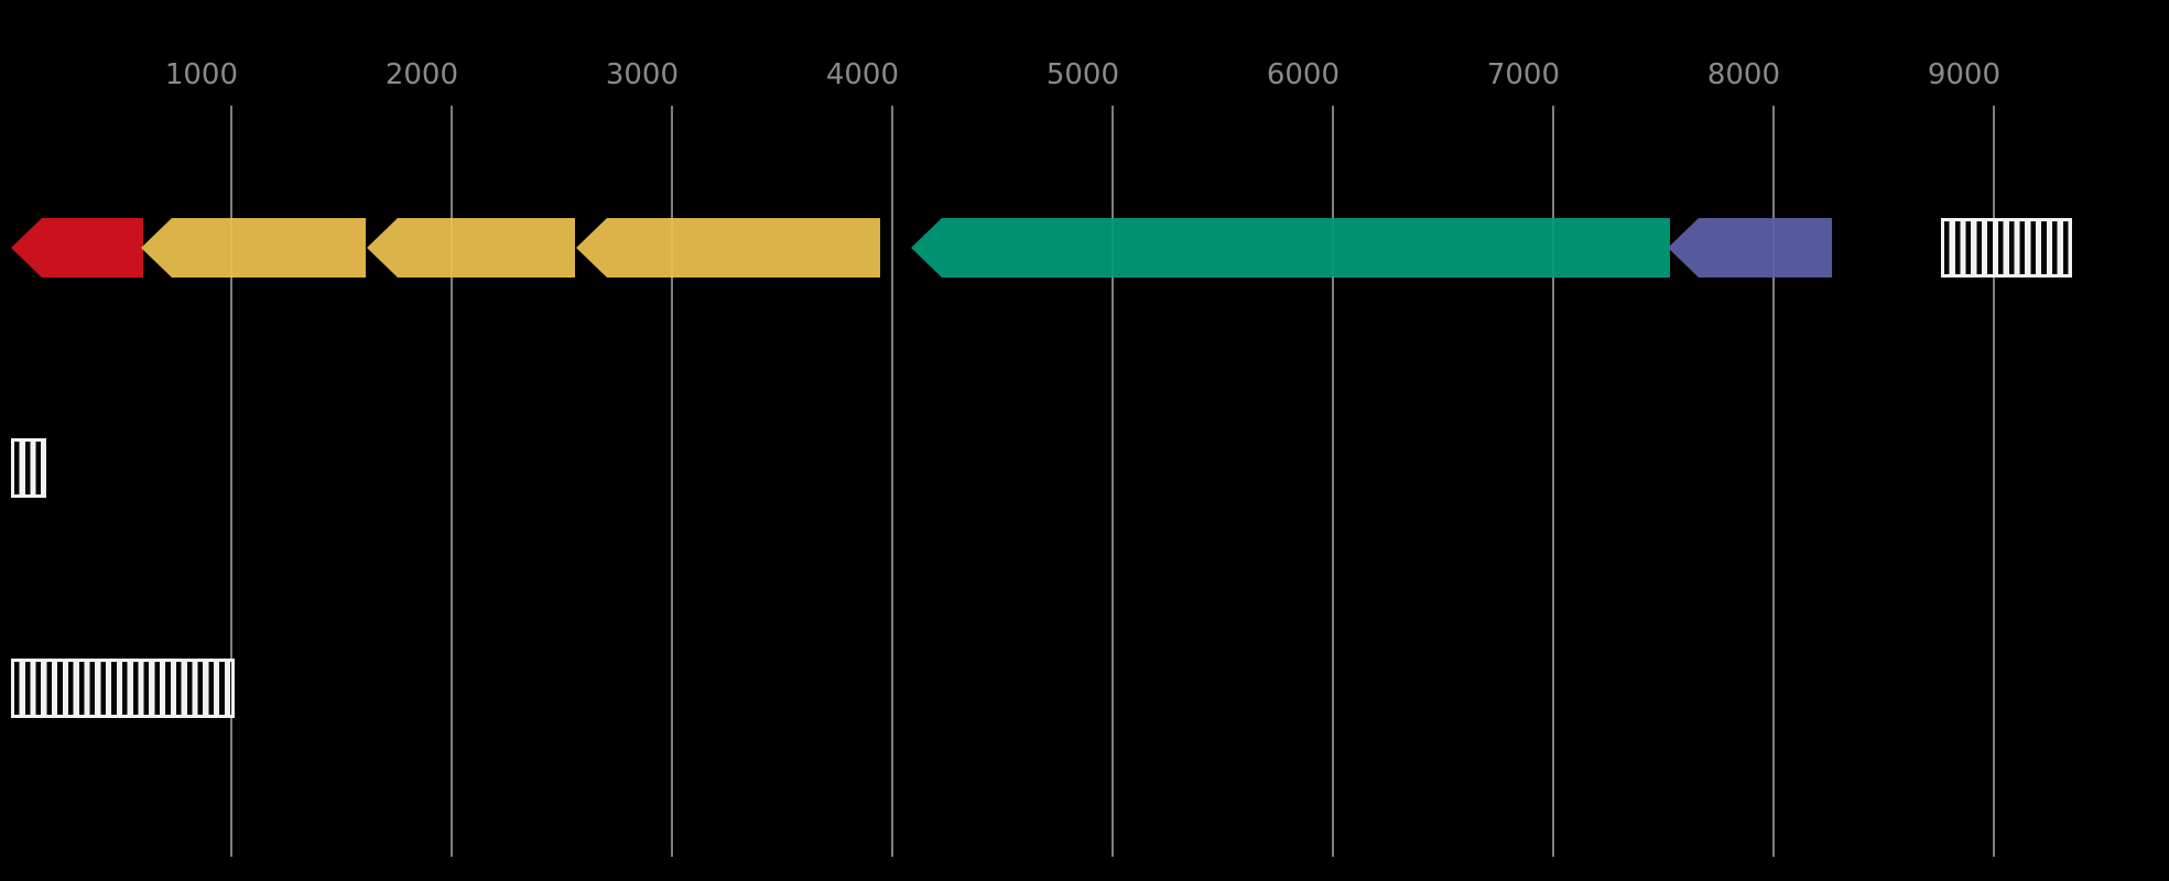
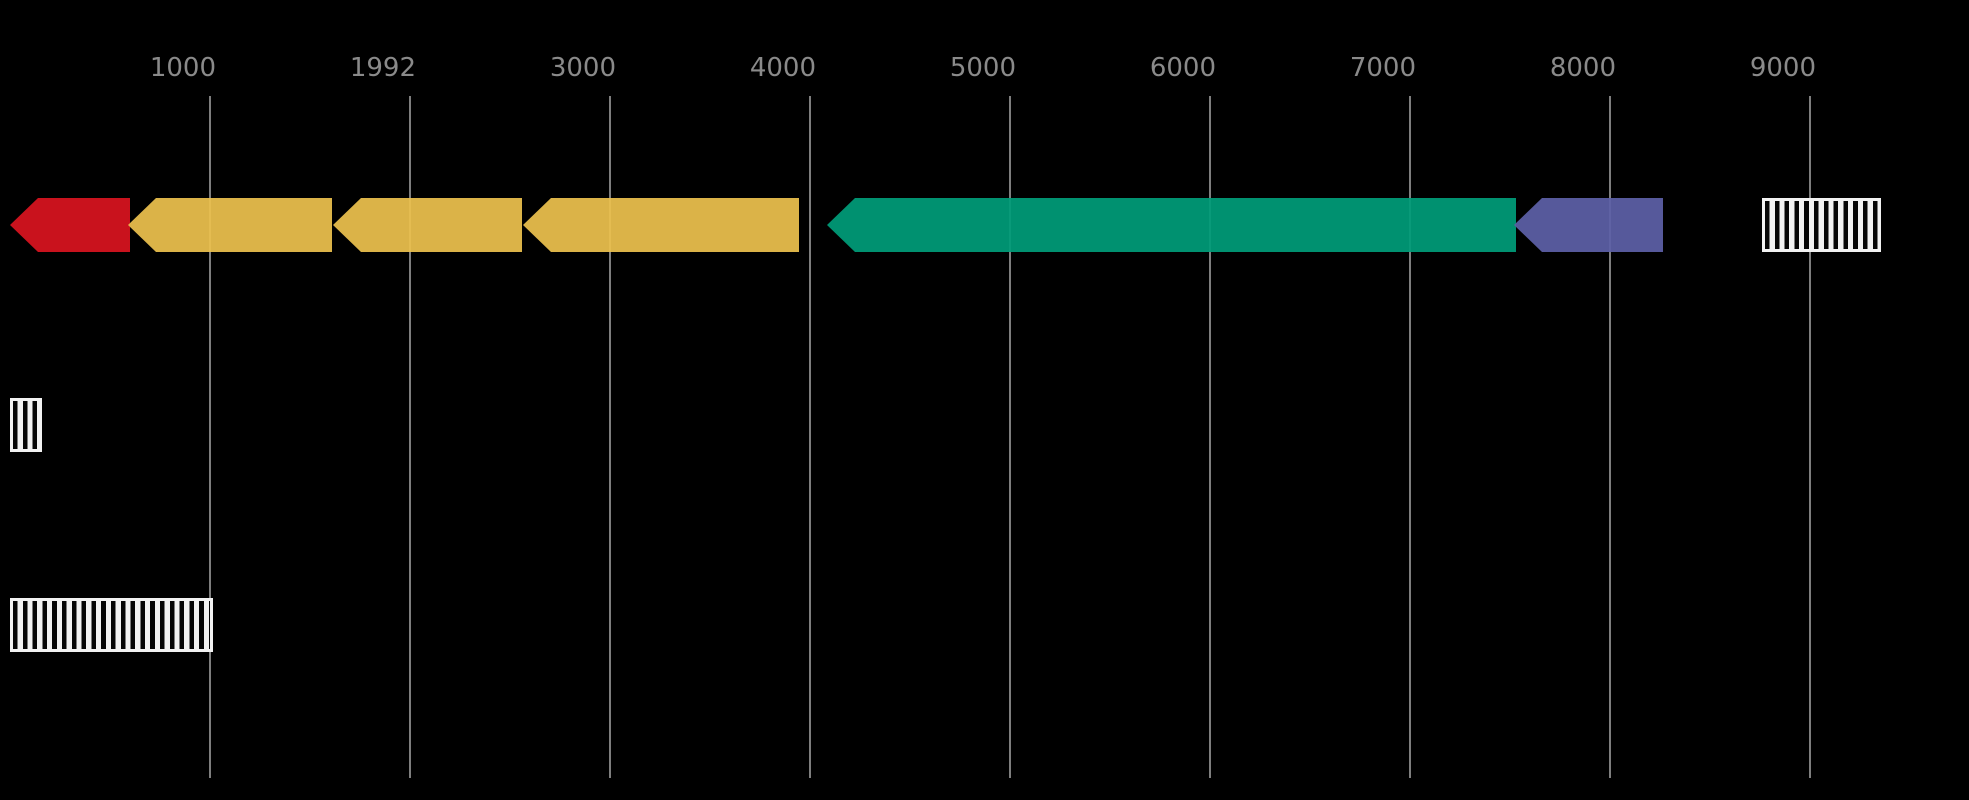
  1000
- 2000
+ 1992
  3000
  4000
  5000
  6000
  7000
  8000
  9000
